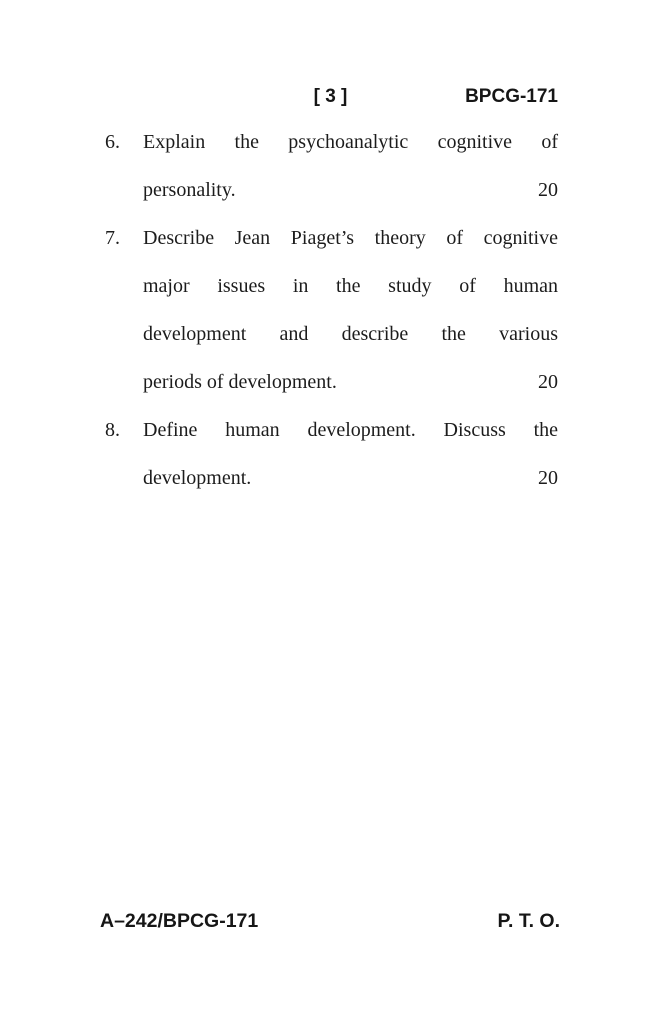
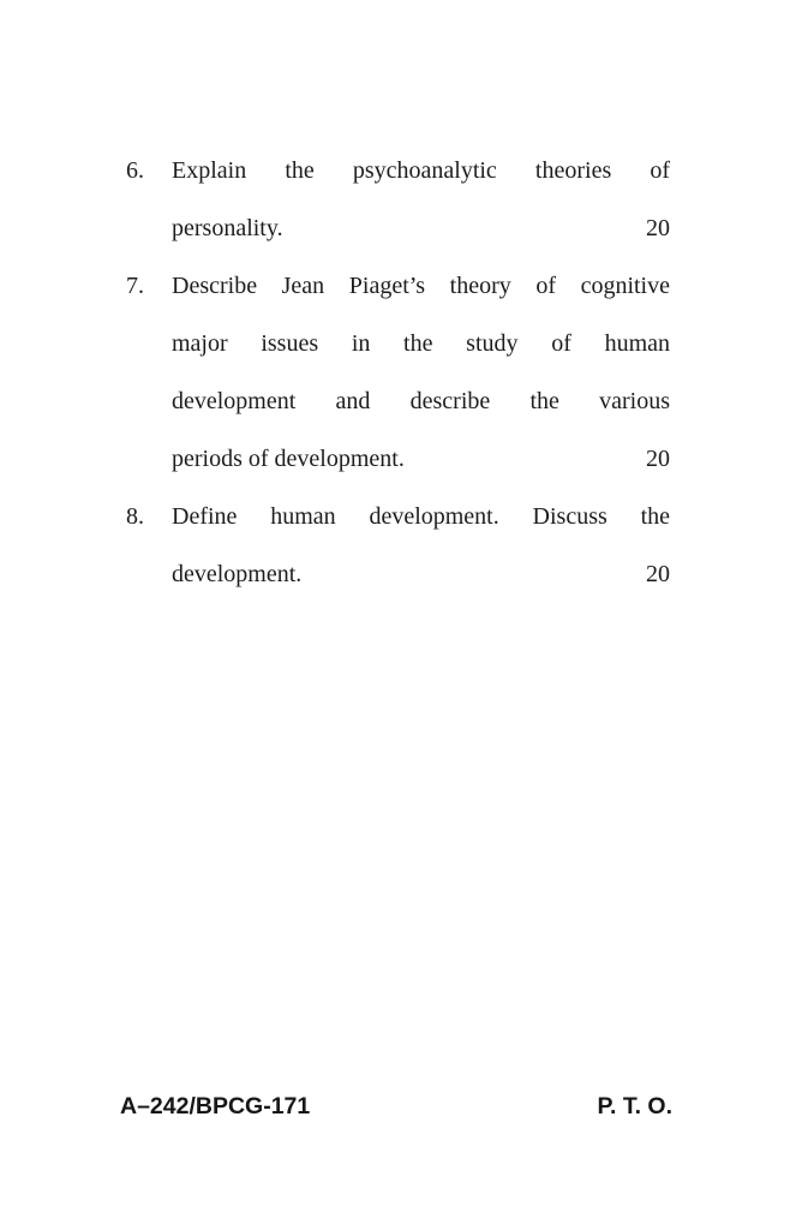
- [ 3 ]
- BPCG-171
  6.
- Explain the psychoanalytic cognitive of
+ Explain the psychoanalytic theories of
  personality.
  20
  7.
  Describe Jean Piaget’s theory of cognitive
  major issues in the study of human
  development and describe the various
  periods of development.
  20
  8.
  Define human development. Discuss the
  development.
  20
  A–242/BPCG-171
  P. T. O.
